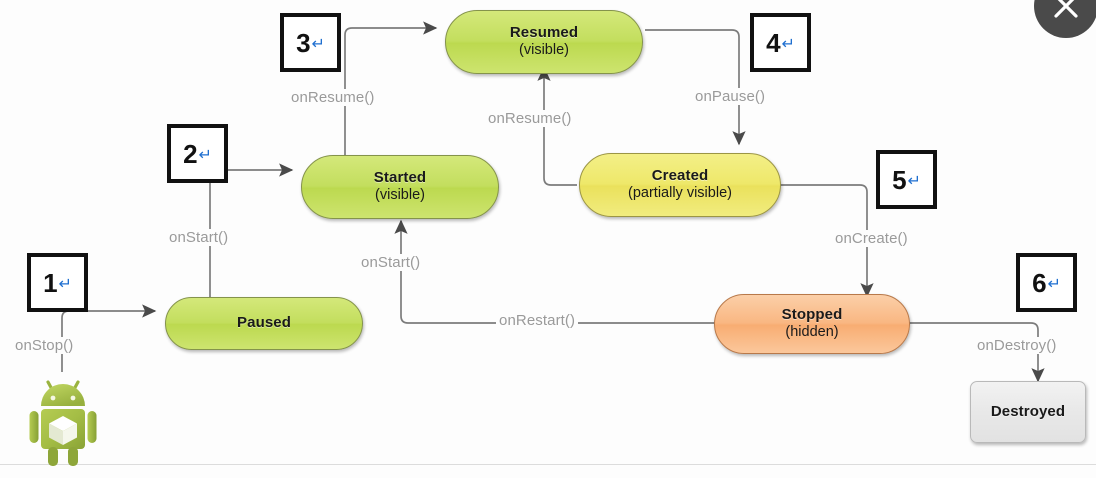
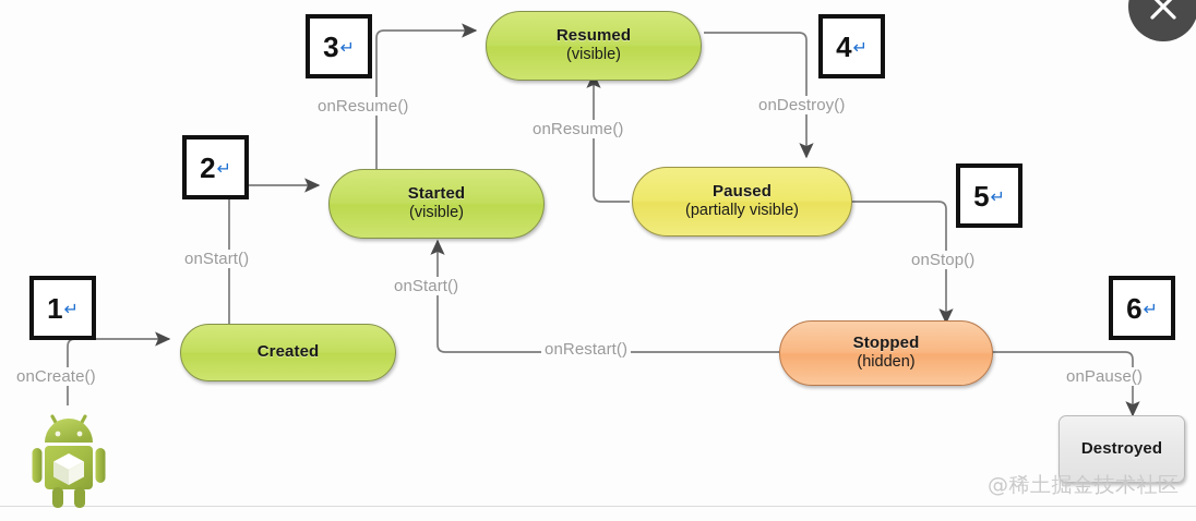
- Paused
+ Created
  Started
  (visible)
  Resumed
  (visible)
- Created
+ Paused
  (partially visible)
  Stopped
  (hidden)
  Destroyed
- onStop()
+ onCreate()
  onStart()
  onResume()
- onPause()
+ onDestroy()
  onResume()
- onCreate()
+ onStop()
  onRestart()
  onStart()
- onDestroy()
+ onPause()
  1
  ↵
  2
  ↵
  3
  ↵
  4
  ↵
  5
  ↵
  6
  ↵
+ @稀土掘金技术社区
